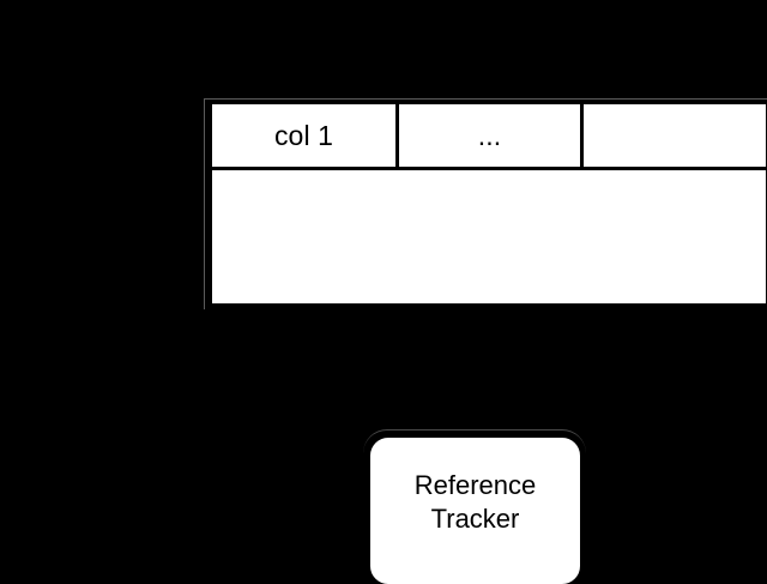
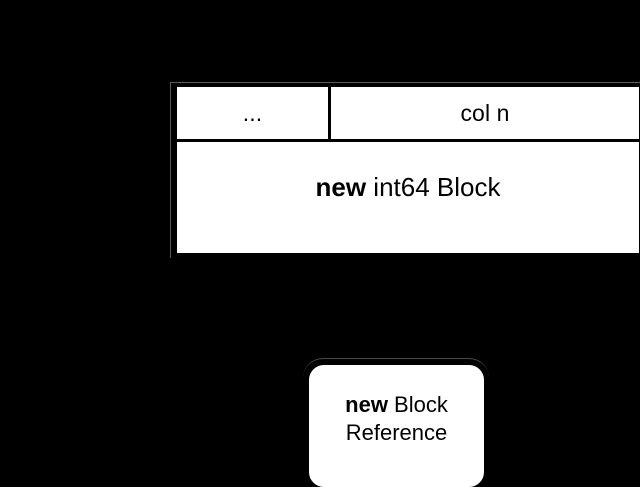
- col 1
  ...
+ col n
+ new int64 Block
+ new Block
  Reference
- Tracker
